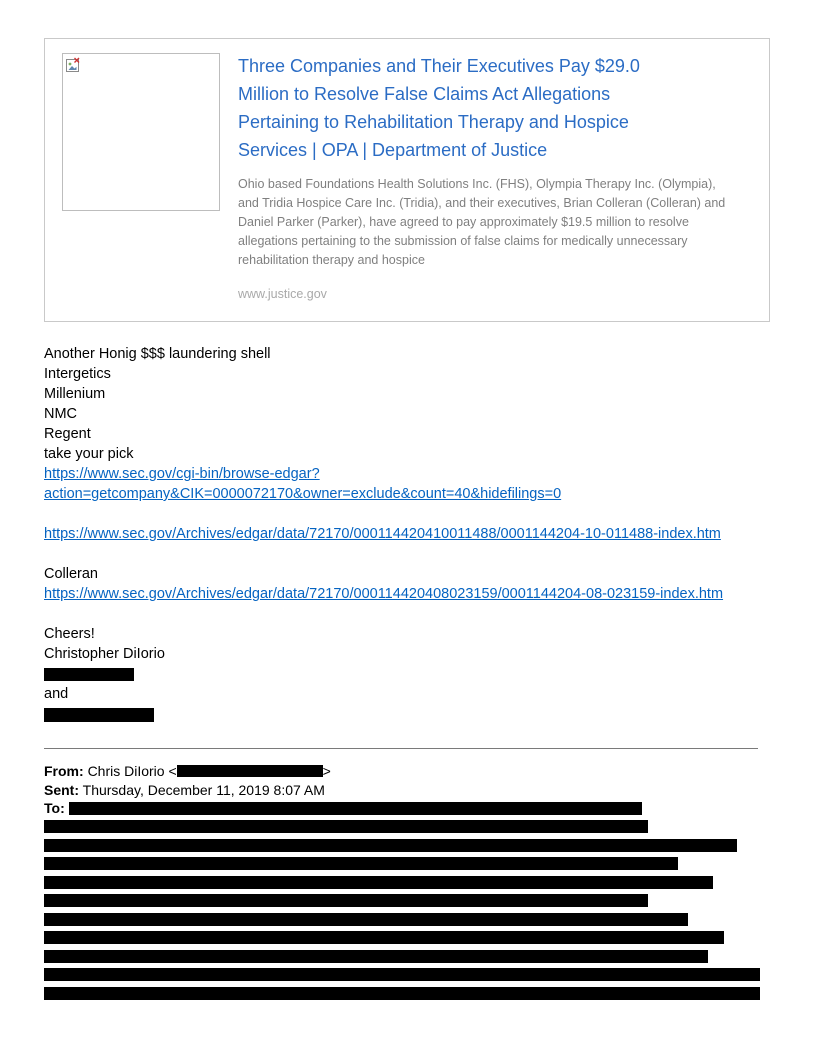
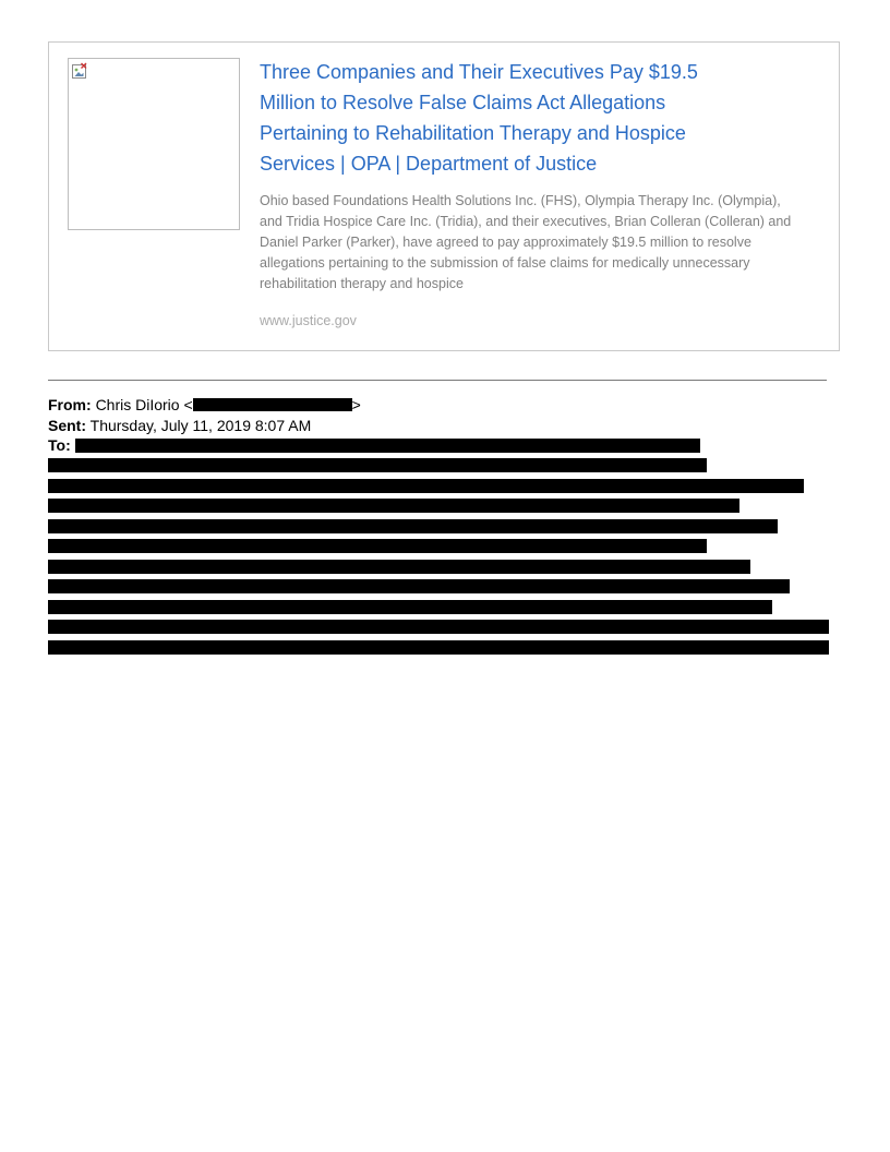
- Three Companies and Their Executives Pay $29.0 Million to Resolve False Claims Act Allegations Pertaining to Rehabilitation Therapy and Hospice Services | OPA | Department of Justice
+ Three Companies and Their Executives Pay $19.5 Million to Resolve False Claims Act Allegations Pertaining to Rehabilitation Therapy and Hospice Services | OPA | Department of Justice
  Ohio based Foundations Health Solutions Inc. (FHS), Olympia Therapy Inc. (Olympia), and Tridia Hospice Care Inc. (Tridia), and their executives, Brian Colleran (Colleran) and Daniel Parker (Parker), have agreed to pay approximately $19.5 million to resolve allegations pertaining to the submission of false claims for medically unnecessary rehabilitation therapy and hospice
  www.justice.gov
- Another Honig $$$ laundering shell
- Intergetics
- Millenium
- NMC
- Regent
- take your pick
- https://www.sec.gov/cgi-bin/browse-edgar?
- action=getcompany&CIK=0000072170&owner=exclude&count=40&hidefilings=0
- https://www.sec.gov/Archives/edgar/data/72170/000114420410011488/0001144204-10-011488-index.htm
- Colleran
- https://www.sec.gov/Archives/edgar/data/72170/000114420408023159/0001144204-08-023159-index.htm
- Cheers!
- Christopher DiIorio
- and
  From: Chris DiIorio < >
- Sent: Thursday, December 11, 2019 8:07 AM
+ Sent: Thursday, July 11, 2019 8:07 AM
  To:
